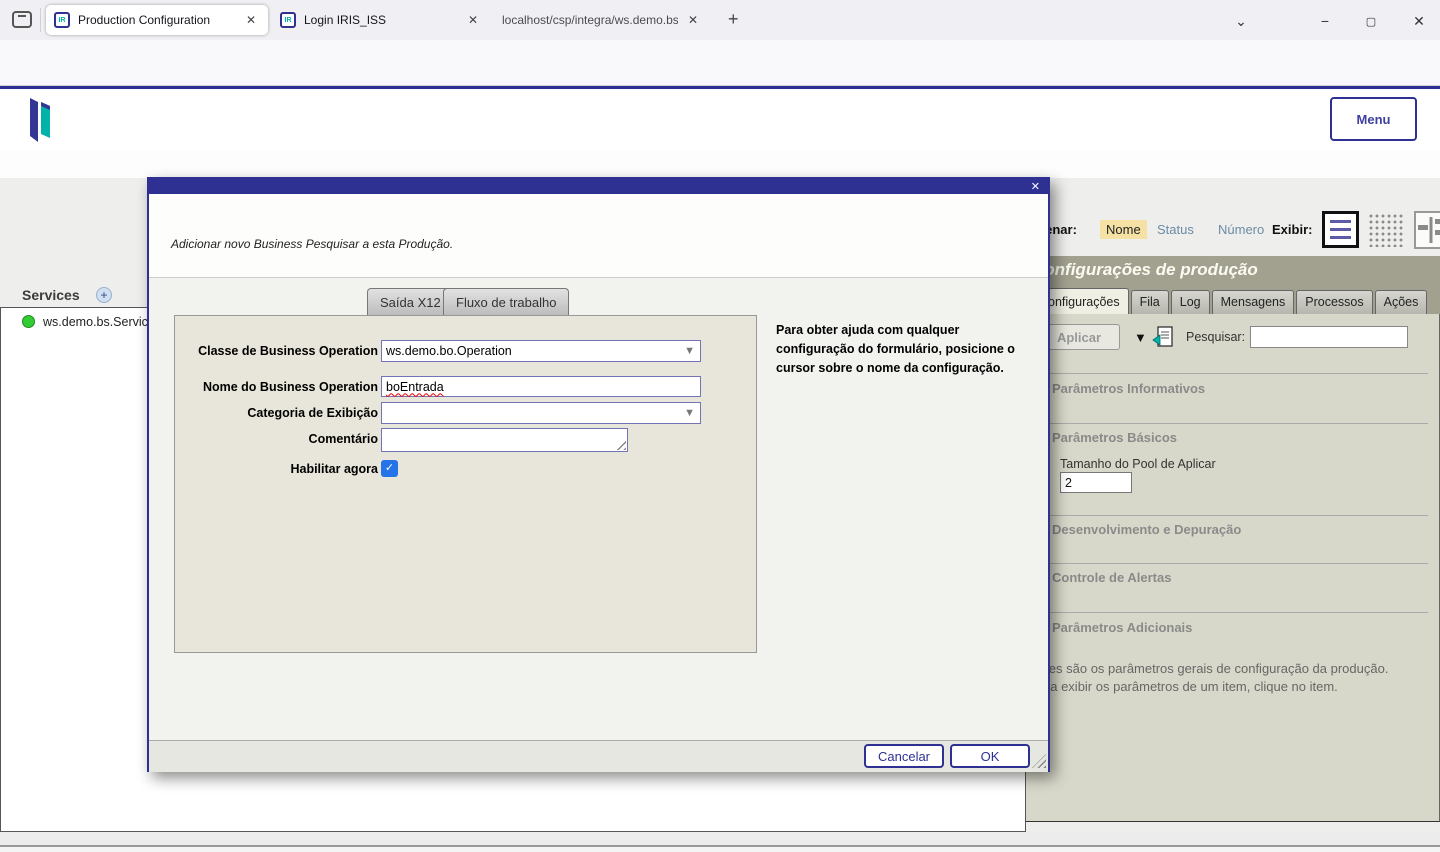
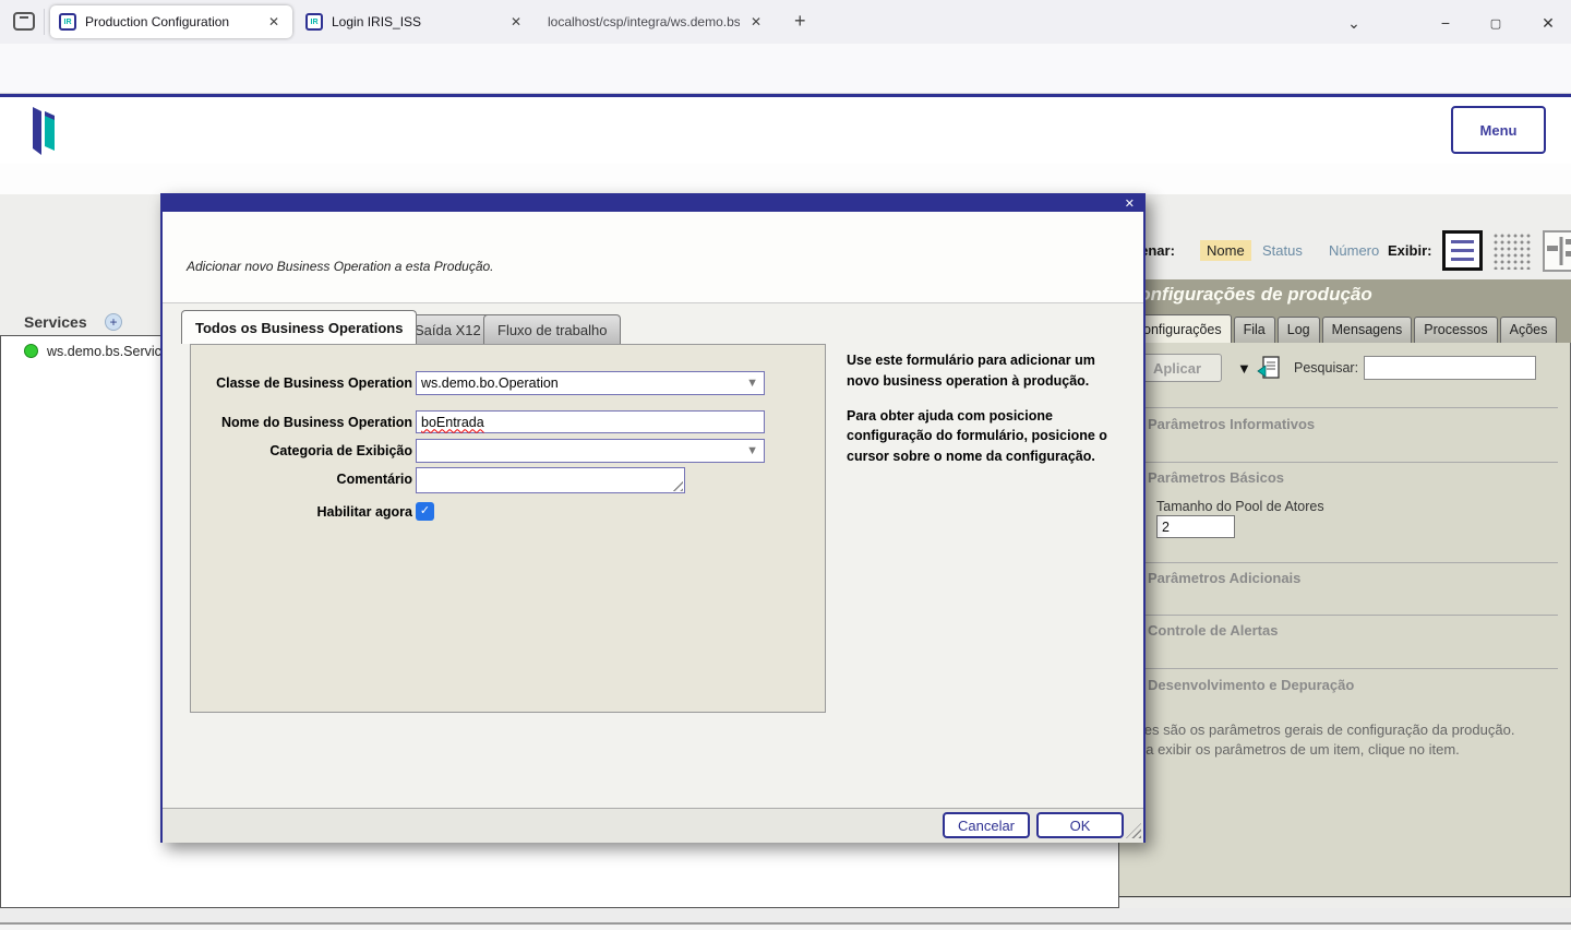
  Production Configuration
  ✕
  Login IRIS_ISS
  ✕
  localhost/csp/integra/ws.demo.bs
  ✕
  +
  ⌄
  −
  ▢
  ✕
  Menu
  Services
  +
  ws.demo.bs.Servic
  Nome
  Status
  Número
  Exibir:
  nfigurações de produção
  onfigurações
  Fila
  Log
  Mensagens
  Processos
  Ações
  Aplicar
  ▼
  Pesquisar:
  Parâmetros Informativos
  Parâmetros Básicos
- Tamanho do Pool de Aplicar
+ Tamanho do Pool de Atores
  2
- Desenvolvimento e Depuração
+ Parâmetros Adicionais
  Controle de Alertas
- Parâmetros Adicionais
+ Desenvolvimento e Depuração
  es são os parâmetros gerais de configuração da produção.
  a exibir os parâmetros de um item, clique no item.
  ✕
- Adicionar novo Business Pesquisar a esta Produção.
+ Adicionar novo Business Operation a esta Produção.
+ Todos os Business Operations
  Saída X12
  Fluxo de trabalho
  Classe de Business Operation
  ws.demo.bo.Operation
  ▼
  Nome do Business Operation
  boEntrada
  Categoria de Exibição
  ▼
  Comentário
  Habilitar agora
  ✓
+ Use este formulário para adicionar um novo business operation à produção.
- Para obter ajuda com qualquer configuração do formulário, posicione o cursor sobre o nome da configuração.
+ Para obter ajuda com posicione configuração do formulário, posicione o cursor sobre o nome da configuração.
  Cancelar
  OK
